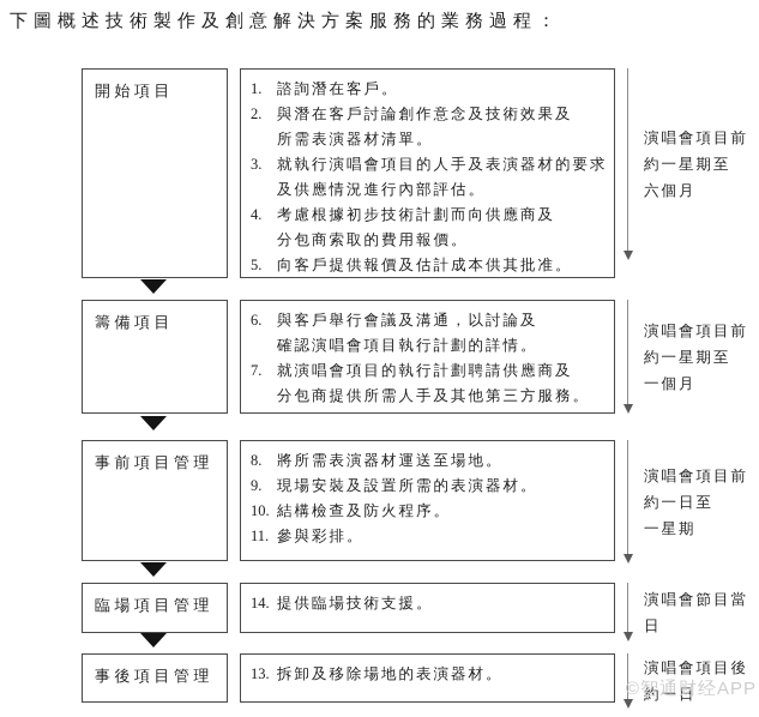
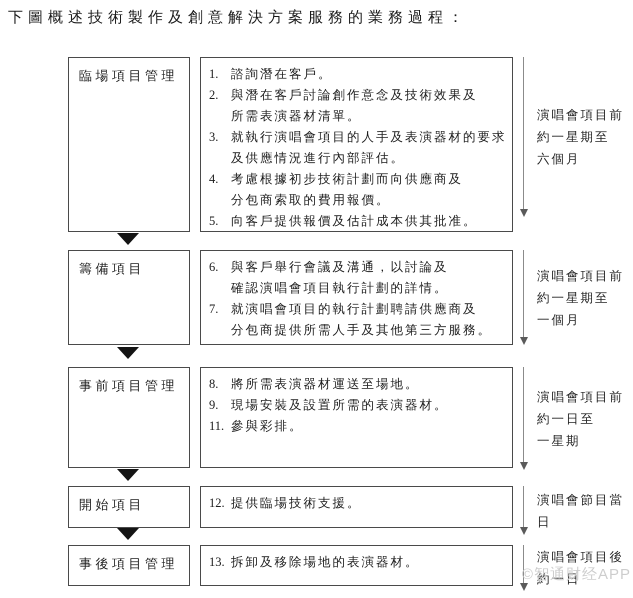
  下圖概述技術製作及創意解決方案服務的業務過程：
- 開始項目
+ 臨場項目管理
  1.
  諮詢潛在客戶。
  2.
  與潛在客戶討論創作意念及技術效果及
  所需表演器材清單。
  3.
  就執行演唱會項目的人手及表演器材的要求
  及供應情況進行內部評估。
  4.
  考慮根據初步技術計劃而向供應商及
  分包商索取的費用報價。
  5.
  向客戶提供報價及估計成本供其批准。
  演唱會項目前
  約一星期至
  六個月
  籌備項目
  6.
  與客戶舉行會議及溝通，以討論及
  確認演唱會項目執行計劃的詳情。
  7.
  就演唱會項目的執行計劃聘請供應商及
  分包商提供所需人手及其他第三方服務。
  演唱會項目前
  約一星期至
  一個月
  事前項目管理
  8.
  將所需表演器材運送至場地。
  9.
  現場安裝及設置所需的表演器材。
- 10.
- 結構檢查及防火程序。
  11.
  參與彩排。
  演唱會項目前
  約一日至
  一星期
- 臨場項目管理
+ 開始項目
- 14.
+ 12.
  提供臨場技術支援。
  演唱會節目當日
  事後項目管理
  13.
  拆卸及移除場地的表演器材。
  演唱會項目後
  約一日
  ©智通财经APP
